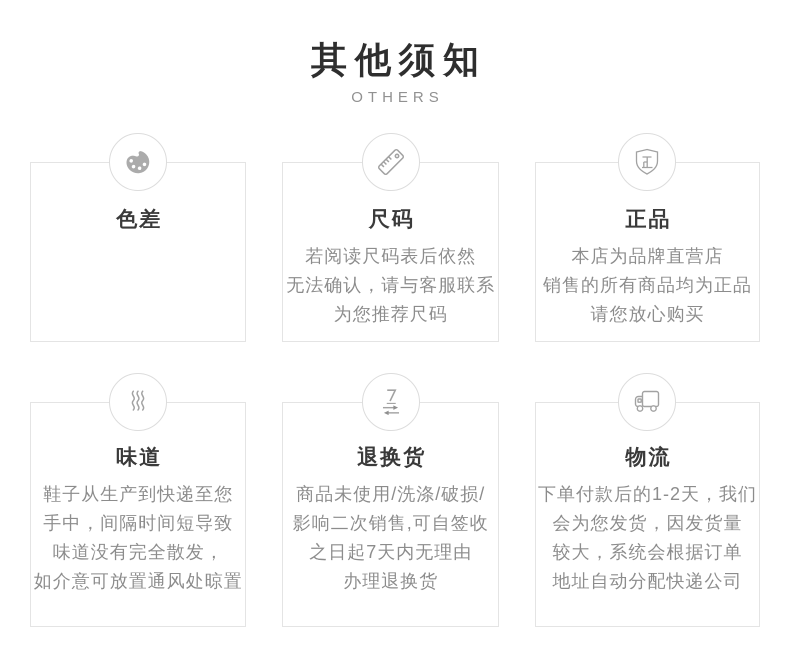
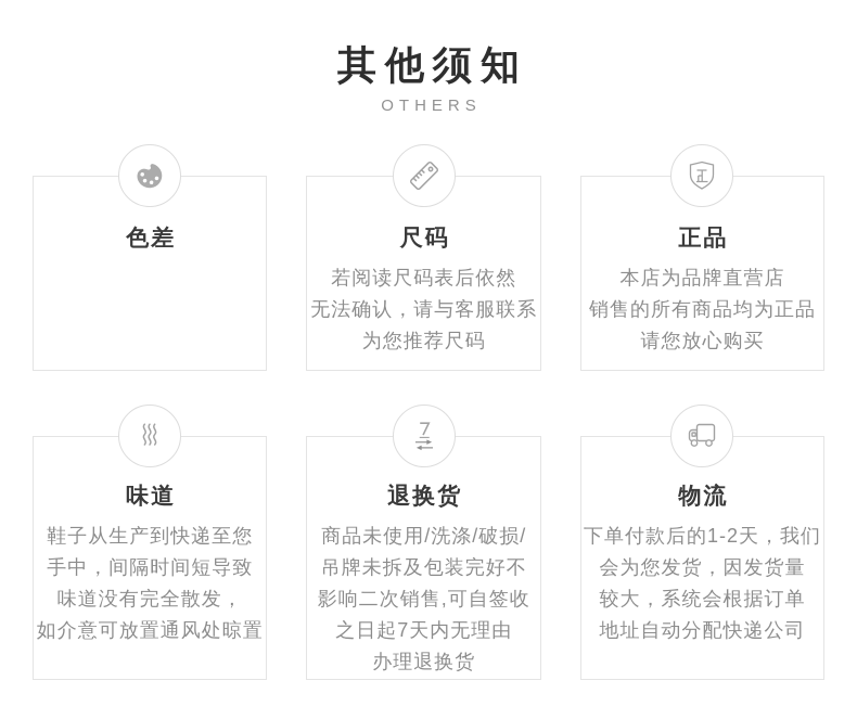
  其他须知
  OTHERS
  色差
  尺码
  若阅读尺码表后依然
  无法确认，请与客服联系
  为您推荐尺码
  正品
  本店为品牌直营店
  销售的所有商品均为正品
  请您放心购买
  味道
  鞋子从生产到快递至您
  手中，间隔时间短导致
  味道没有完全散发，
  如介意可放置通风处晾置
  退换货
  商品未使用/洗涤/破损/
+ 吊牌未拆及包装完好不
  影响二次销售,可自签收
  之日起7天内无理由
  办理退换货
  物流
  下单付款后的1-2天，我们
  会为您发货，因发货量
  较大，系统会根据订单
  地址自动分配快递公司
